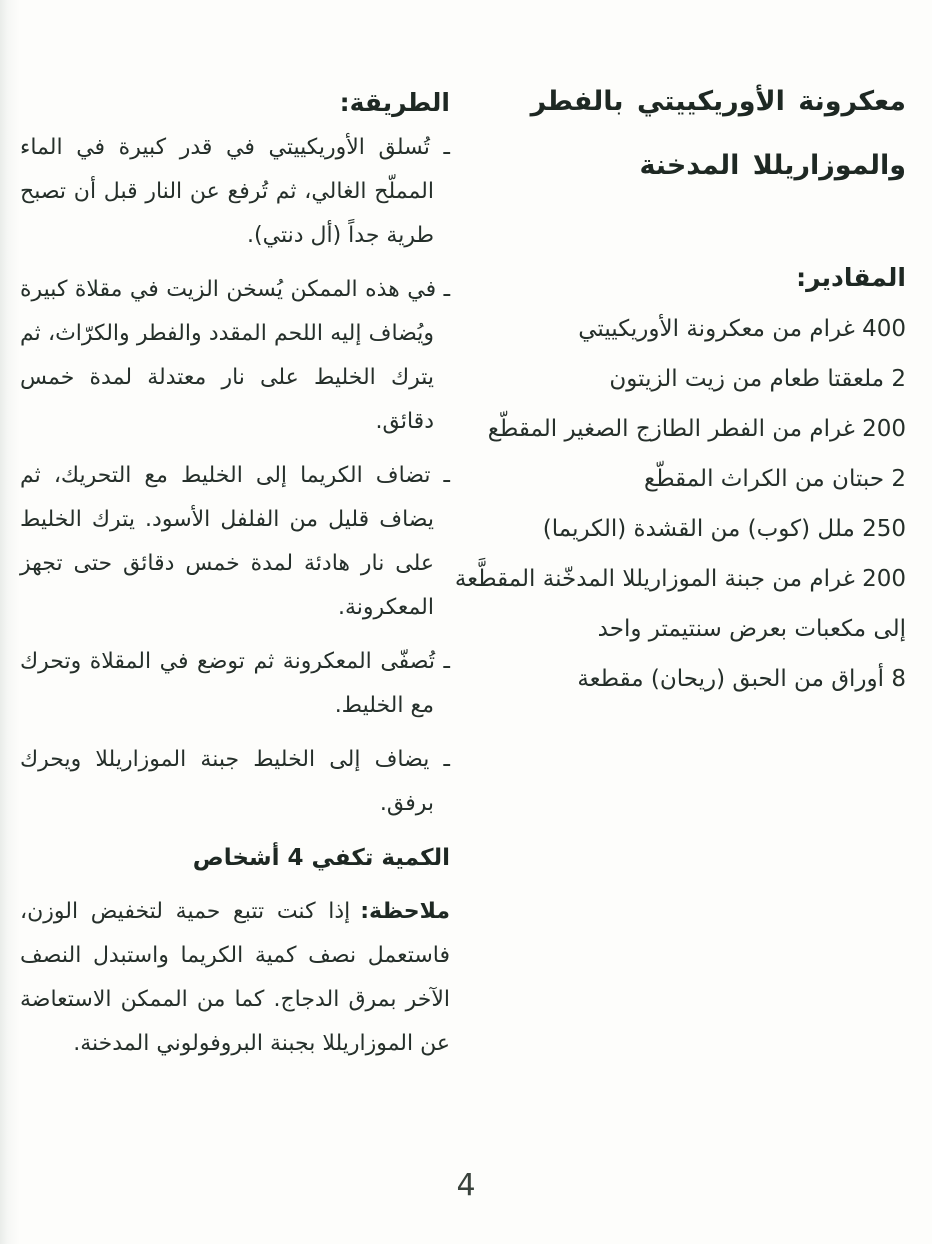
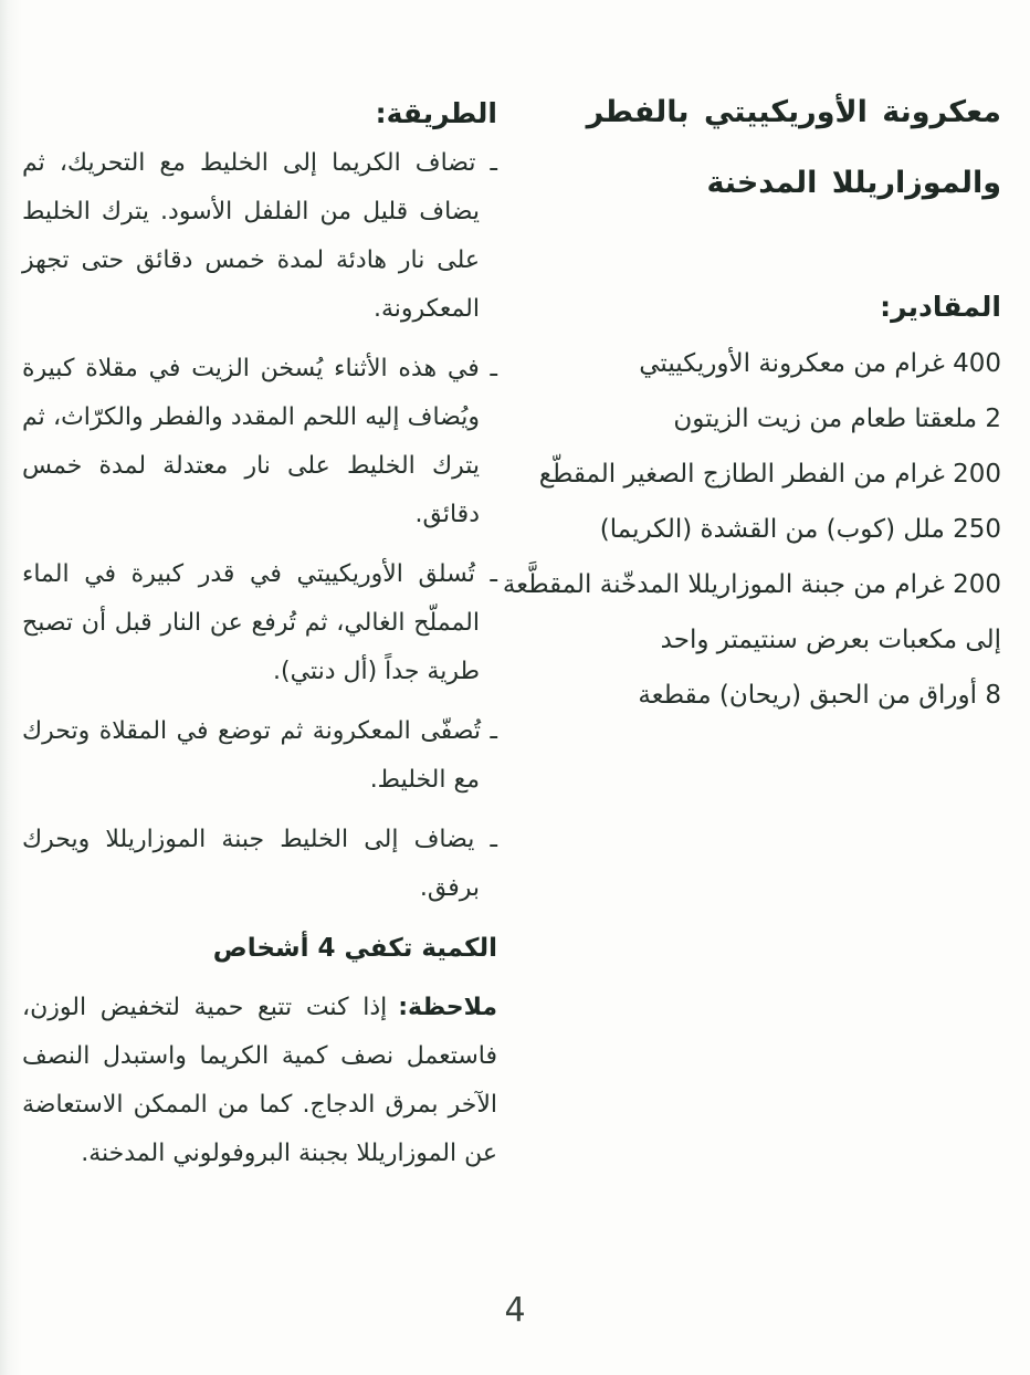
  معكرونة الأوريكييتي بالفطر
  والموزاريللا المدخنة
  المقادير:
  400 غرام من معكرونة الأوريكييتي
  2 ملعقتا طعام من زيت الزيتون
  200 غرام من الفطر الطازج الصغير المقطّع
- 2 حبتان من الكراث المقطّع
  250 ملل (كوب) من القشدة (الكريما)
  200 غرام من جبنة الموزاريللا المدخّنة المقطَّعة إلى مكعبات بعرض سنتيمتر واحد
  8 أوراق من الحبق (ريحان) مقطعة
  الطريقة:
- ـ تُسلق الأوريكييتي في قدر كبيرة في الماء المملّح الغالي، ثم تُرفع عن النار قبل أن تصبح طرية جداً (أل دنتي).
+ ـ تضاف الكريما إلى الخليط مع التحريك، ثم يضاف قليل من الفلفل الأسود. يترك الخليط على نار هادئة لمدة خمس دقائق حتى تجهز المعكرونة.
- ـ في هذه الممكن يُسخن الزيت في مقلاة كبيرة ويُضاف إليه اللحم المقدد والفطر والكرّاث، ثم يترك الخليط على نار معتدلة لمدة خمس دقائق.
+ ـ في هذه الأثناء يُسخن الزيت في مقلاة كبيرة ويُضاف إليه اللحم المقدد والفطر والكرّاث، ثم يترك الخليط على نار معتدلة لمدة خمس دقائق.
- ـ تضاف الكريما إلى الخليط مع التحريك، ثم يضاف قليل من الفلفل الأسود. يترك الخليط على نار هادئة لمدة خمس دقائق حتى تجهز المعكرونة.
+ ـ تُسلق الأوريكييتي في قدر كبيرة في الماء المملّح الغالي، ثم تُرفع عن النار قبل أن تصبح طرية جداً (أل دنتي).
  ـ تُصفّى المعكرونة ثم توضع في المقلاة وتحرك مع الخليط.
  ـ يضاف إلى الخليط جبنة الموزاريللا ويحرك برفق.
  الكمية تكفي 4 أشخاص
  ملاحظة:إذا كنت تتبع حمية لتخفيض الوزن، فاستعمل نصف كمية الكريما واستبدل النصف الآخر بمرق الدجاج. كما من الممكن الاستعاضة عن الموزاريللا بجبنة البروفولوني المدخنة.
  4
